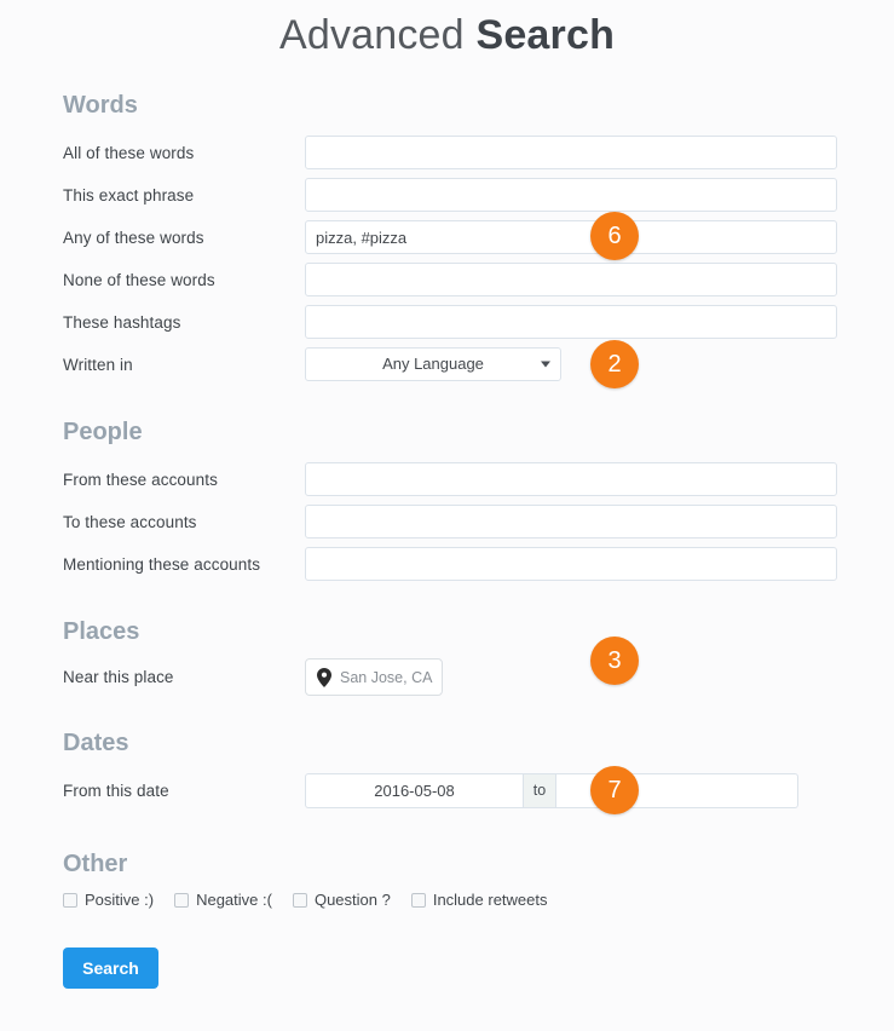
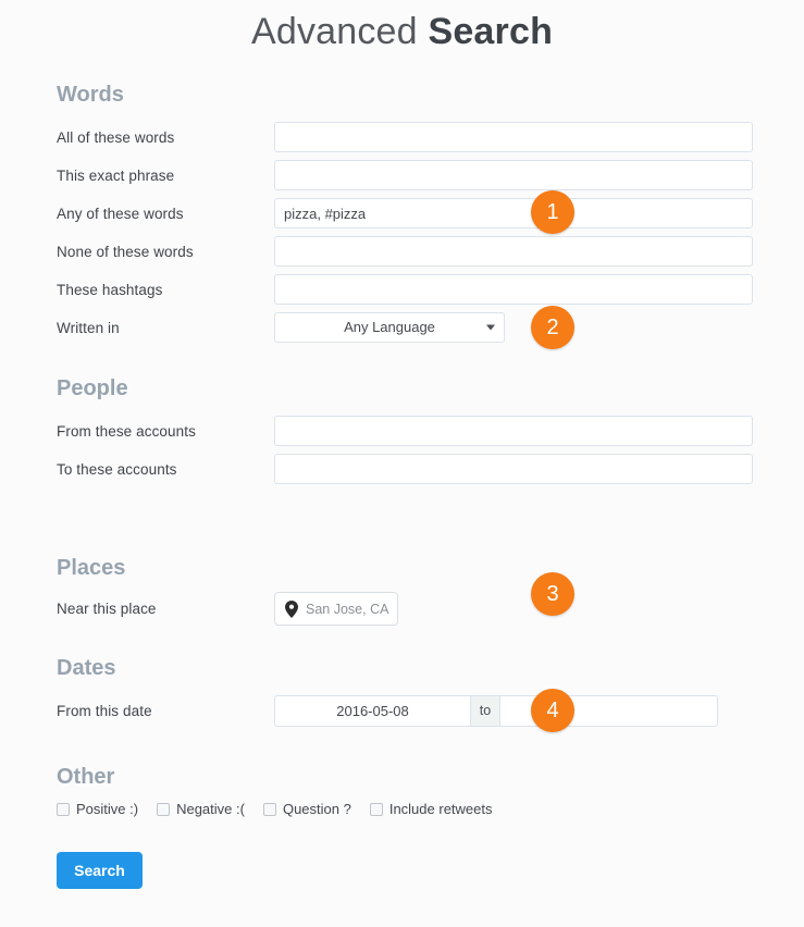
  Advanced Search
  Words
  All of these words
  This exact phrase
  Any of these words
  pizza, #pizza
  None of these words
  These hashtags
  Written in
  Any Language
  People
  From these accounts
  To these accounts
- Mentioning these accounts
  Places
  Near this place
  San Jose, CA
  Dates
  From this date
  2016-05-08
  to
  Other
  Positive :)
  Negative :(
  Question ?
  Include retweets
  Search
- 6
+ 1
  2
  3
- 7
+ 4
